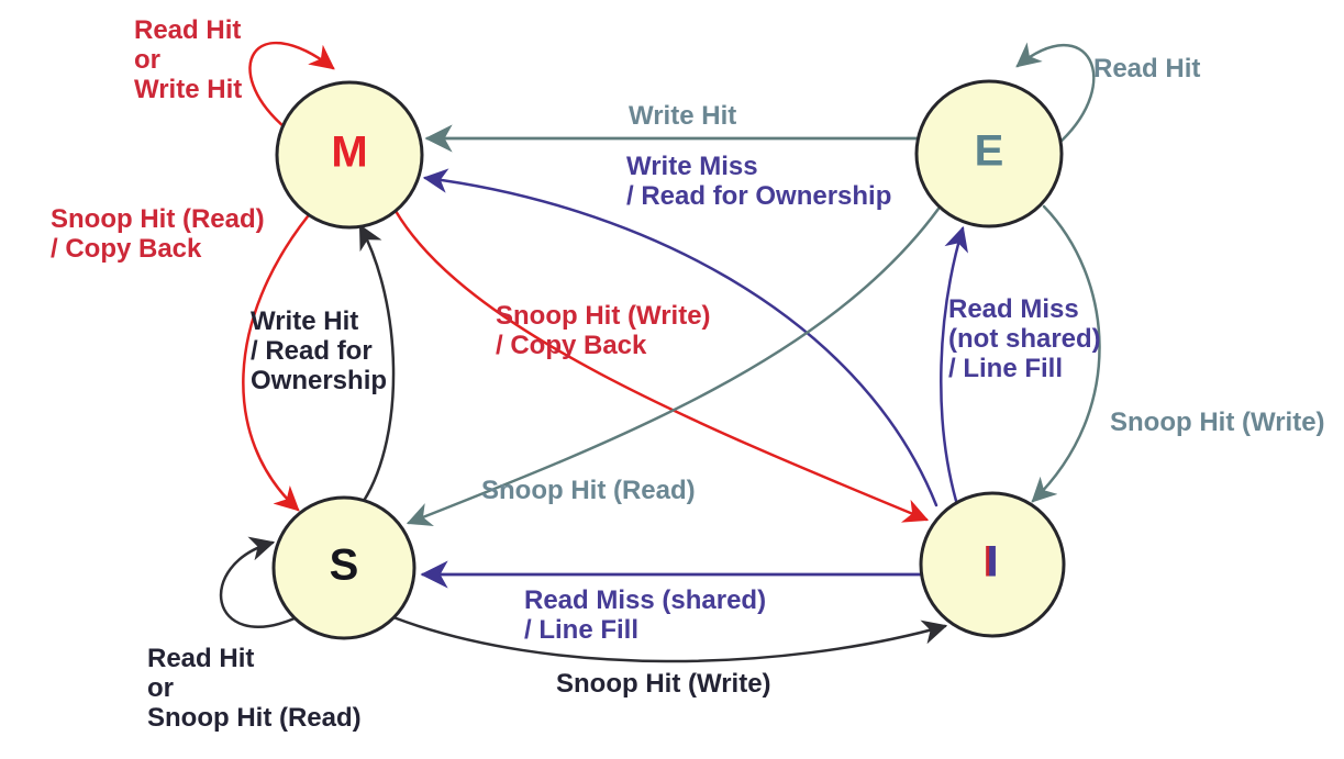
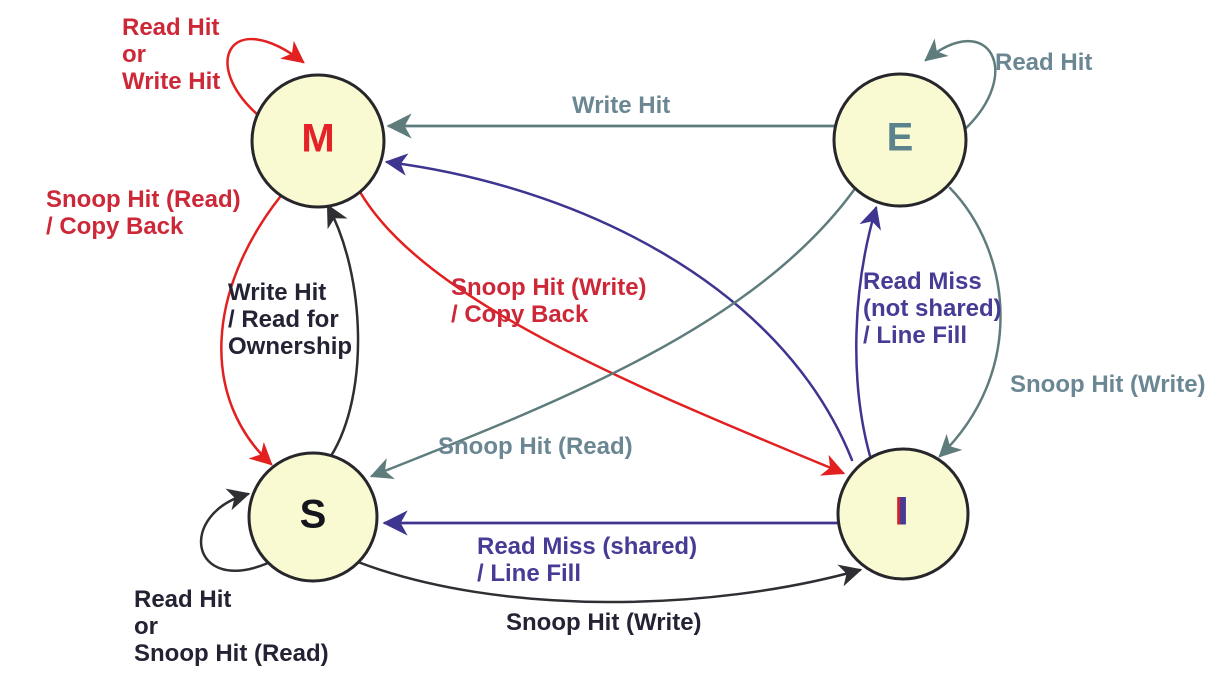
  M
  E
  S
  I
  Read Hit
  or
  Write Hit
  Read Hit
  Write Hit
- Write Miss
- / Read for Ownership
  Snoop Hit (Read)
  / Copy Back
  Write Hit
  / Read for
  Ownership
  Snoop Hit (Write)
  / Copy Back
  Read Miss
  (not shared)
  / Line Fill
  Snoop Hit (Write)
  Snoop Hit (Read)
  Read Miss (shared)
  / Line Fill
  Snoop Hit (Write)
  Read Hit
  or
  Snoop Hit (Read)
